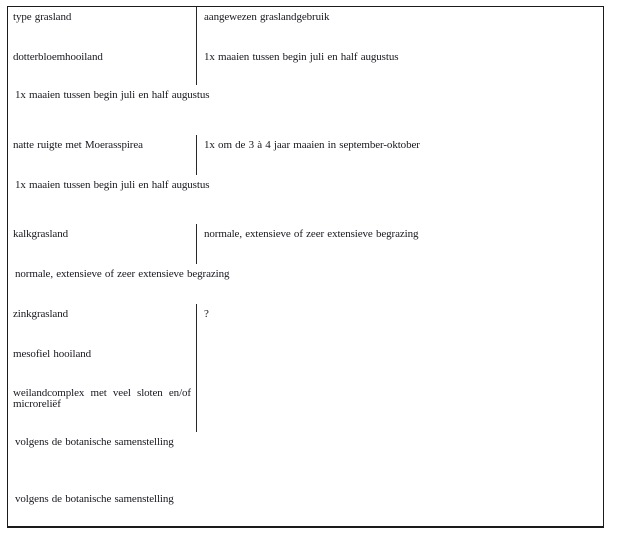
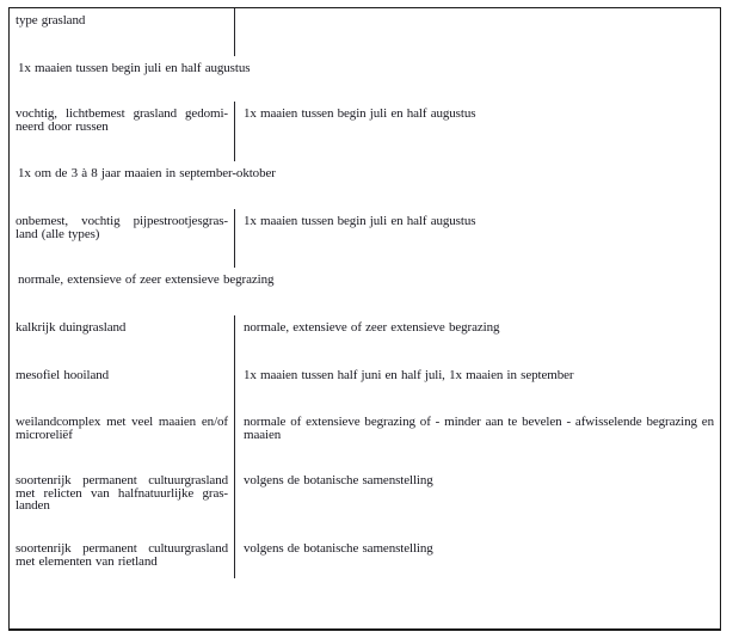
  type grasland
- aangewezen graslandgebruik
- dotterbloemhooiland
  1x maaien tussen begin juli en half augustus
+ vochtig, lichtbemest grasland gedomi-neerd door russen
  1x maaien tussen begin juli en half augustus
- natte ruigte met Moerasspirea
- 1x om de 3 à 4 jaar maaien in september-oktober
+ 1x om de 3 à 8 jaar maaien in september-oktober
+ onbemest, vochtig pijpestrootjesgras-land (alle types)
  1x maaien tussen begin juli en half augustus
- kalkgrasland
  normale, extensieve of zeer extensieve begrazing
+ kalkrijk duingrasland
  normale, extensieve of zeer extensieve begrazing
- zinkgrasland
- ?
  mesofiel hooiland
+ 1x maaien tussen half juni en half juli, 1x maaien in september
- weilandcomplex met veel sloten en/of microreliëf
+ weilandcomplex met veel maaien en/of microreliëf
+ normale of extensieve begrazing of - minder aan te bevelen - afwisselende begrazing en maaien
+ soortenrijk permanent cultuurgrasland met relicten van halfnatuurlijke gras-landen
  volgens de botanische samenstelling
+ soortenrijk permanent cultuurgrasland met elementen van rietland
  volgens de botanische samenstelling
